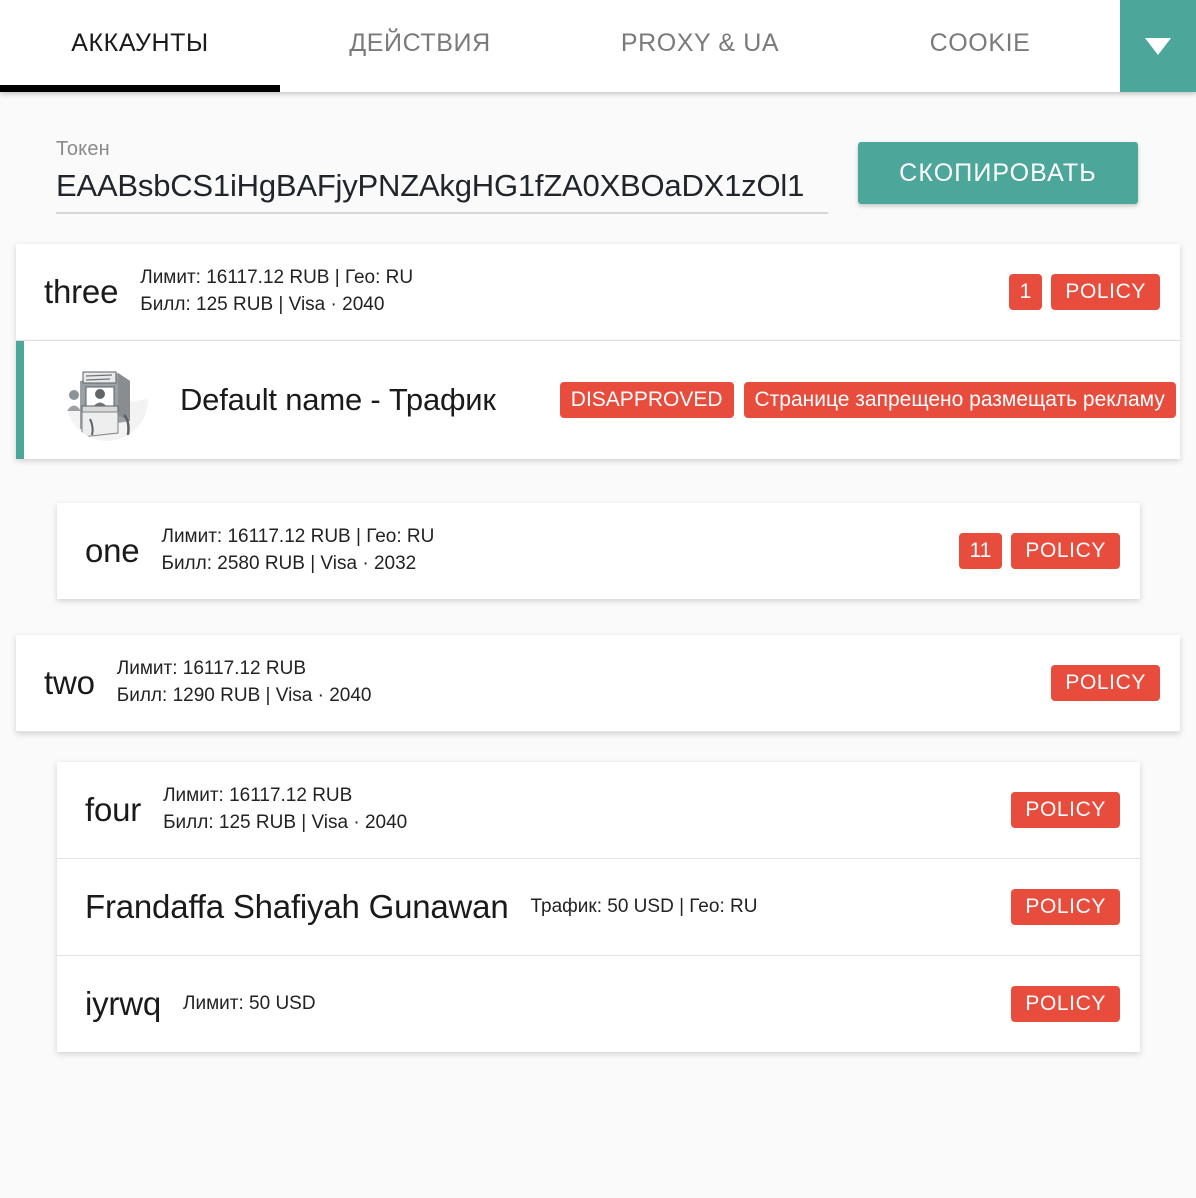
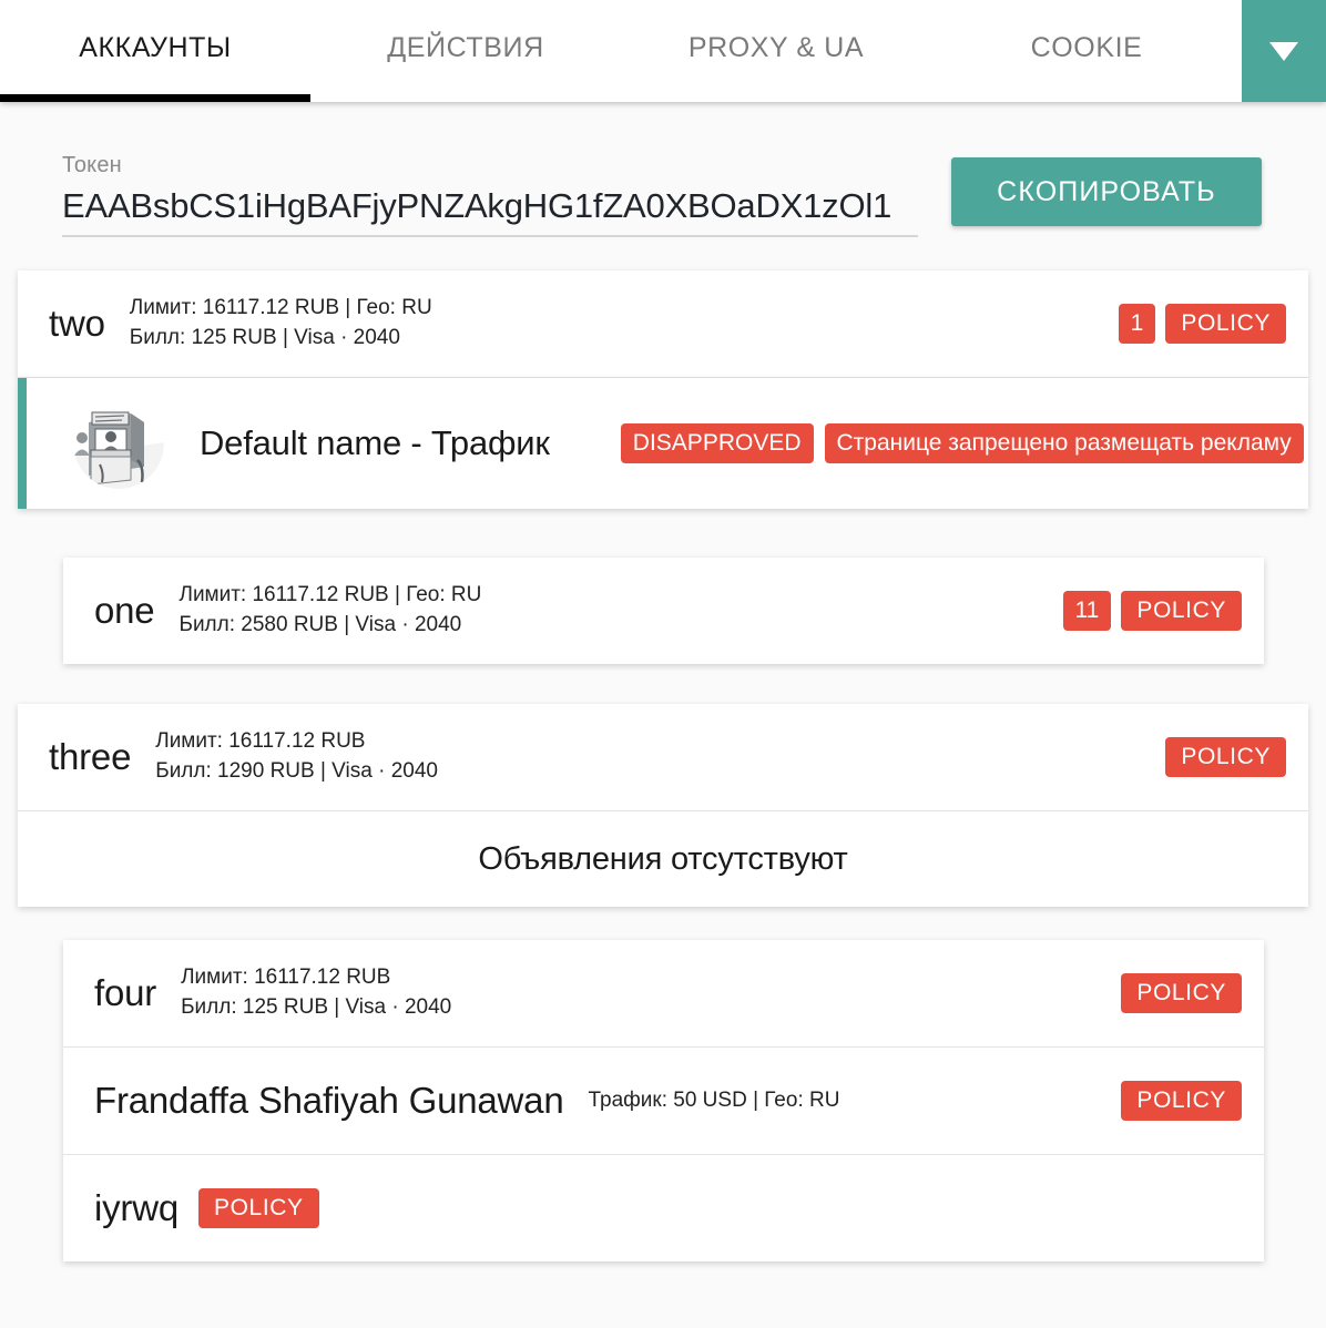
  АККАУНТЫ
  ДЕЙСТВИЯ
  PROXY & UA
  COOKIE
  Токен
  EAABsbCS1iHgBAFjyPNZAkgHG1fZA0XBOaDX1zOl1
  СКОПИРОВАТЬ
- three
+ two
  Лимит: 16117.12 RUB | Гео: RU
  Билл: 125 RUB | Visa · 2040
  1
  POLICY
  Default name - Трафик
  DISAPPROVED
  Странице запрещено размещать рекламу
  one
  Лимит: 16117.12 RUB | Гео: RU
- Билл: 2580 RUB | Visa · 2032
+ Билл: 2580 RUB | Visa · 2040
  11
  POLICY
- two
+ three
  Лимит: 16117.12 RUB
  Билл: 1290 RUB | Visa · 2040
  POLICY
+ Объявления отсутствуют
  four
  Лимит: 16117.12 RUB
  Билл: 125 RUB | Visa · 2040
  POLICY
  Frandaffa Shafiyah Gunawan
  Трафик: 50 USD | Гео: RU
  POLICY
  iyrwq
- Лимит: 50 USD
  POLICY
